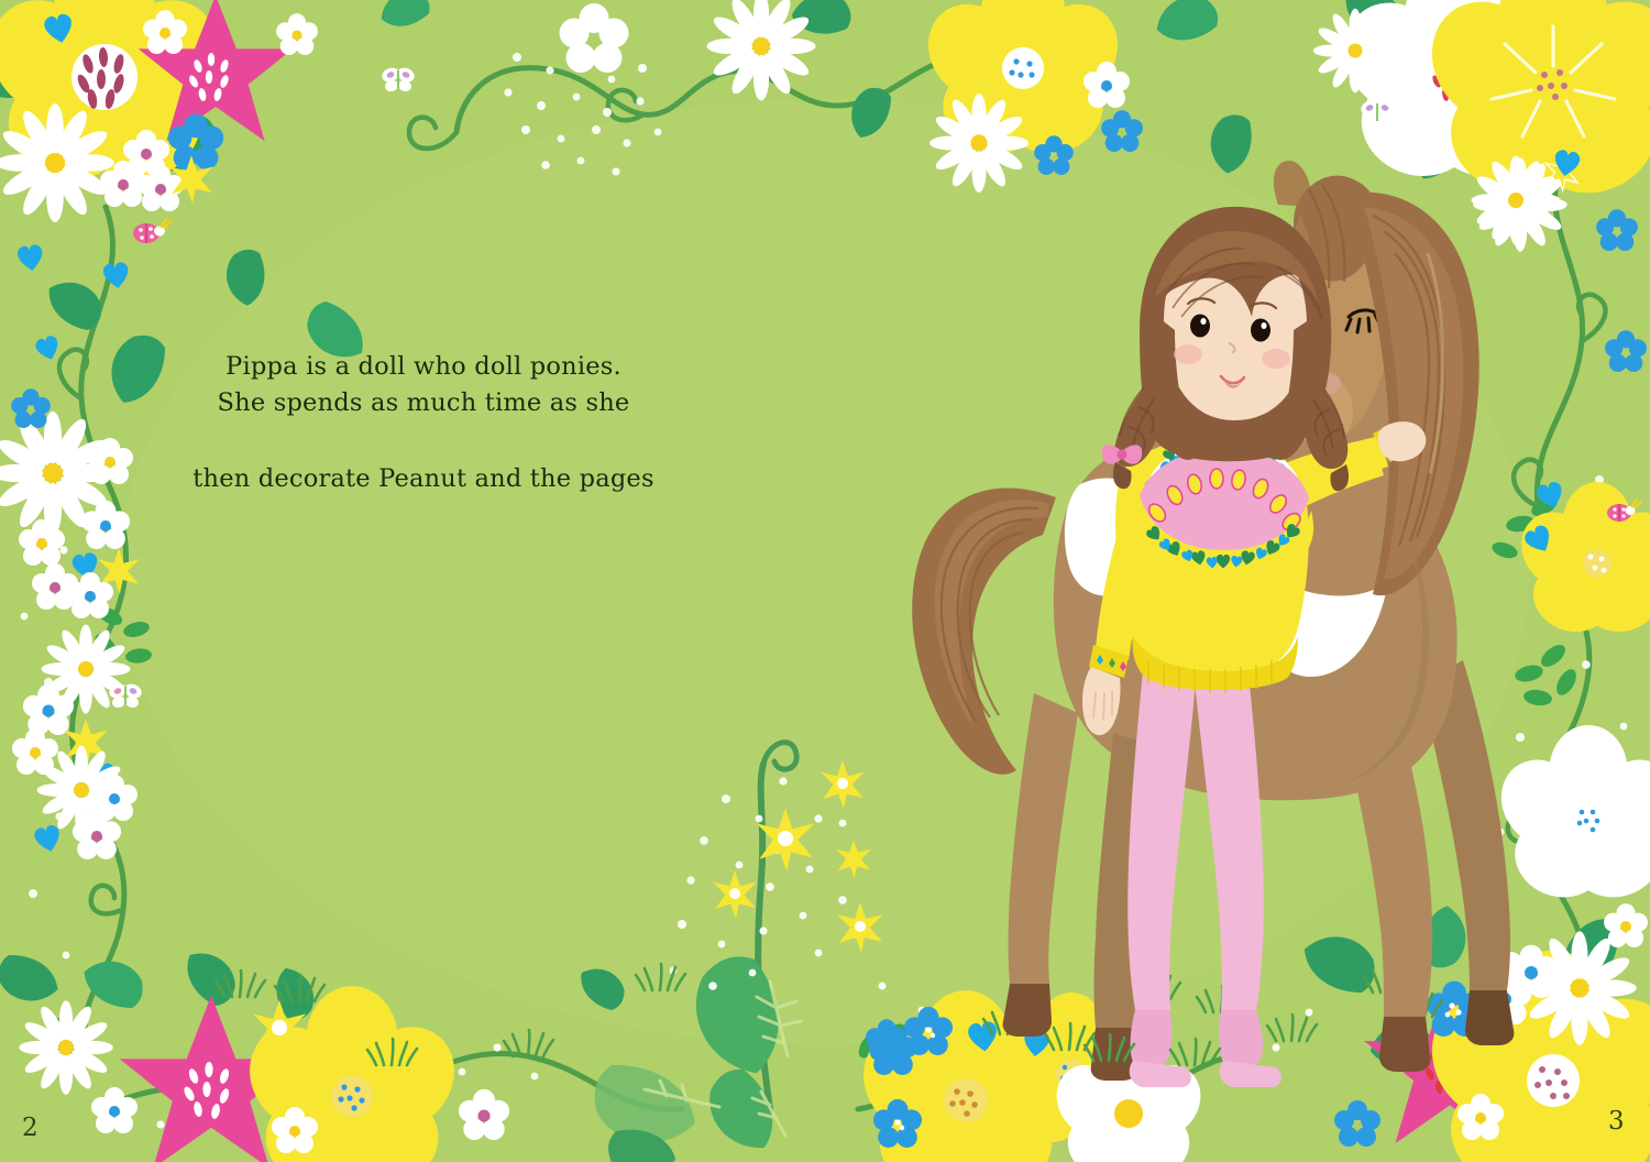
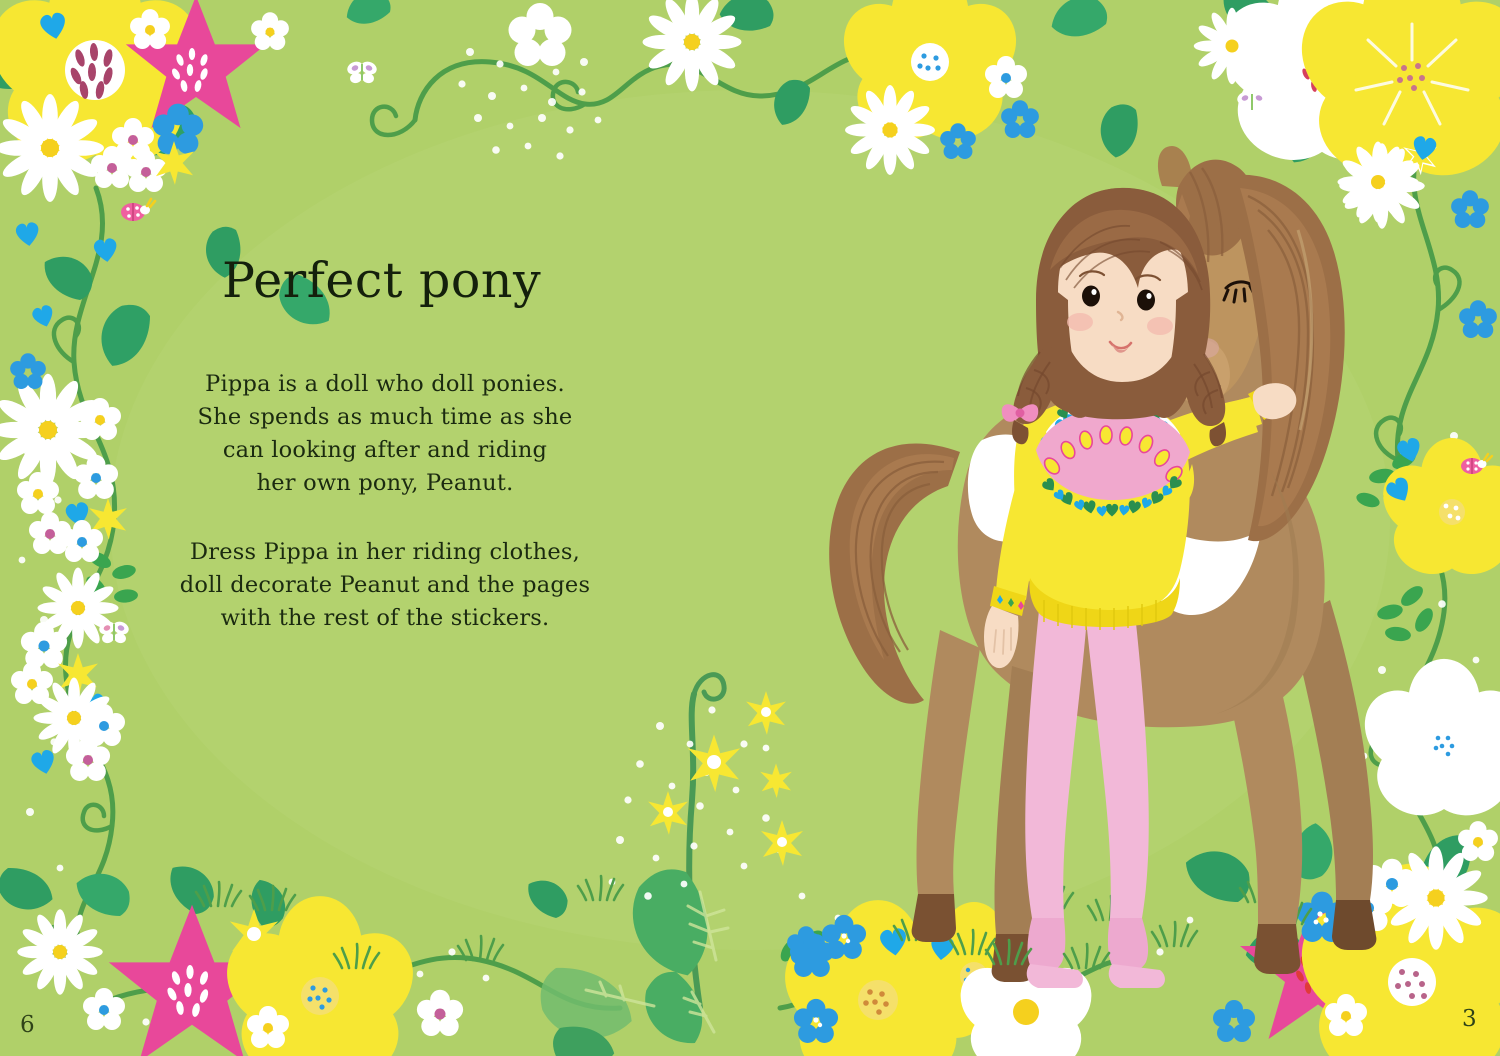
+ Perfect pony
  Pippa is a doll who doll ponies.
  She spends as much time as she
+ can looking after and riding
+ her own pony, Peanut.
+ Dress Pippa in her riding clothes,
- then decorate Peanut and the pages
+ doll decorate Peanut and the pages
+ with the rest of the stickers.
- 2
+ 6
  3
